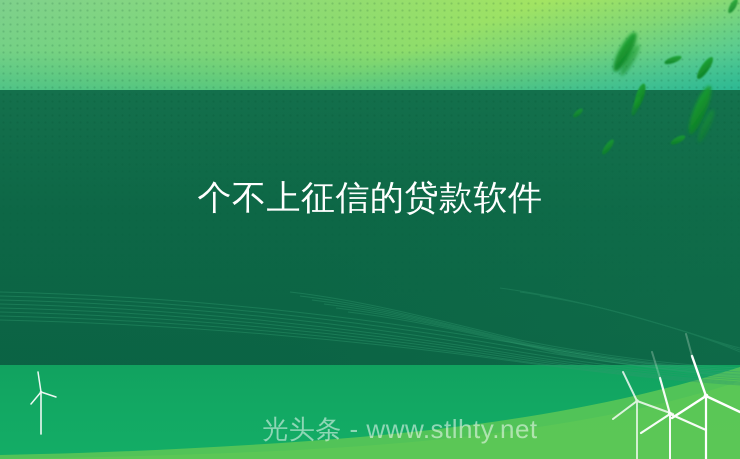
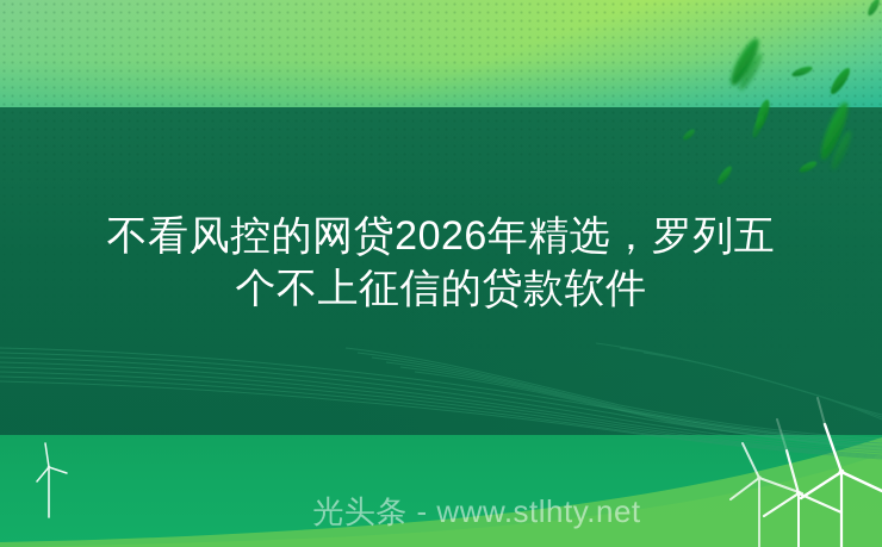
+ 不看风控的网贷2026年精选，罗列五
  个不上征信的贷款软件
  光头条 - www.stlhty.net
